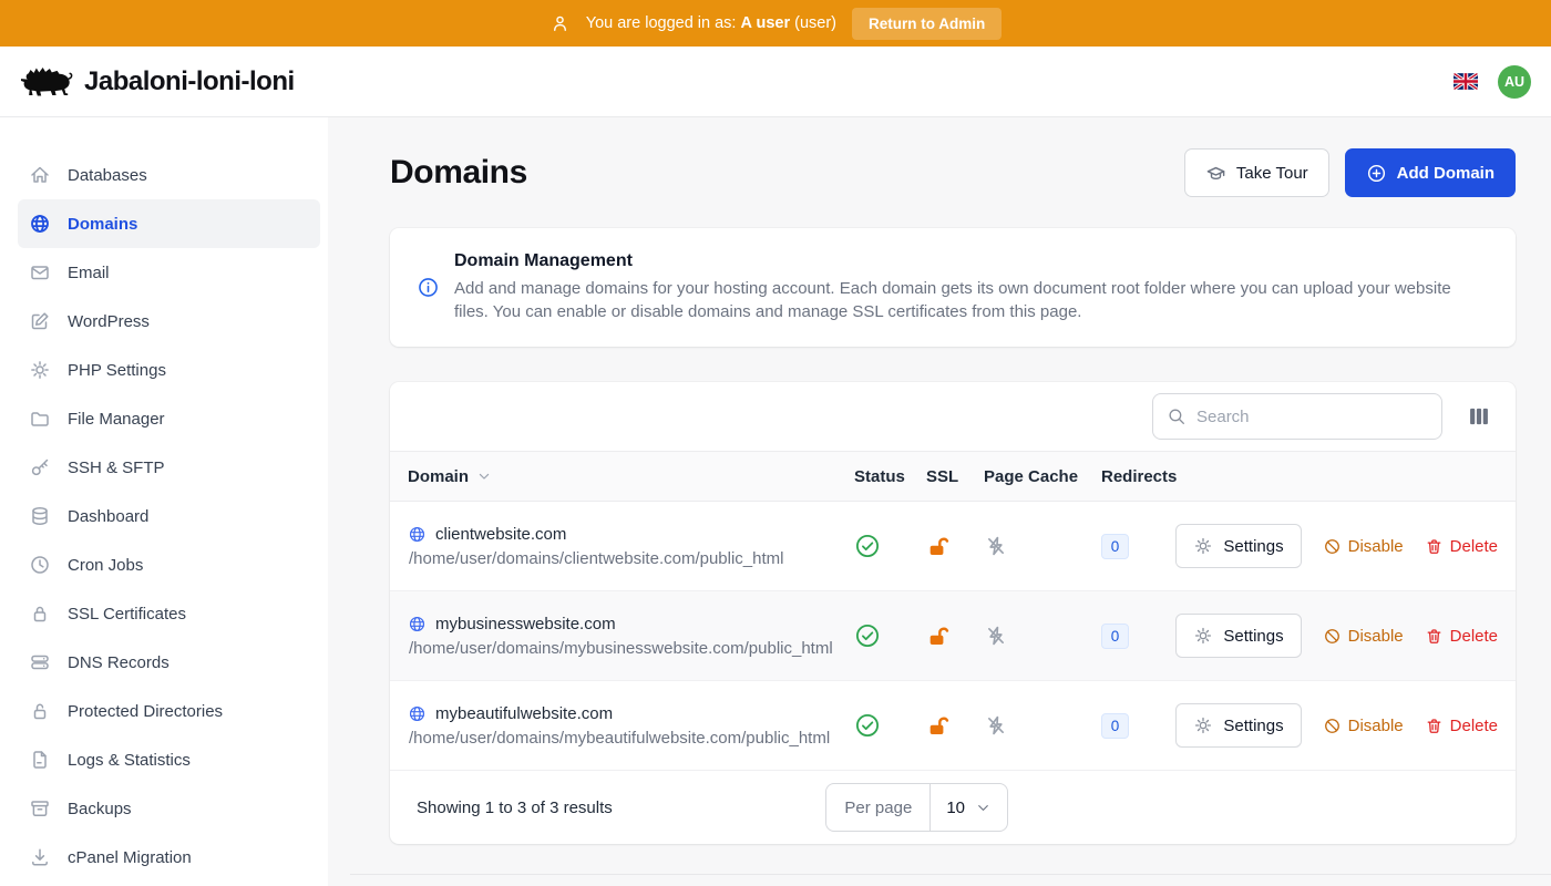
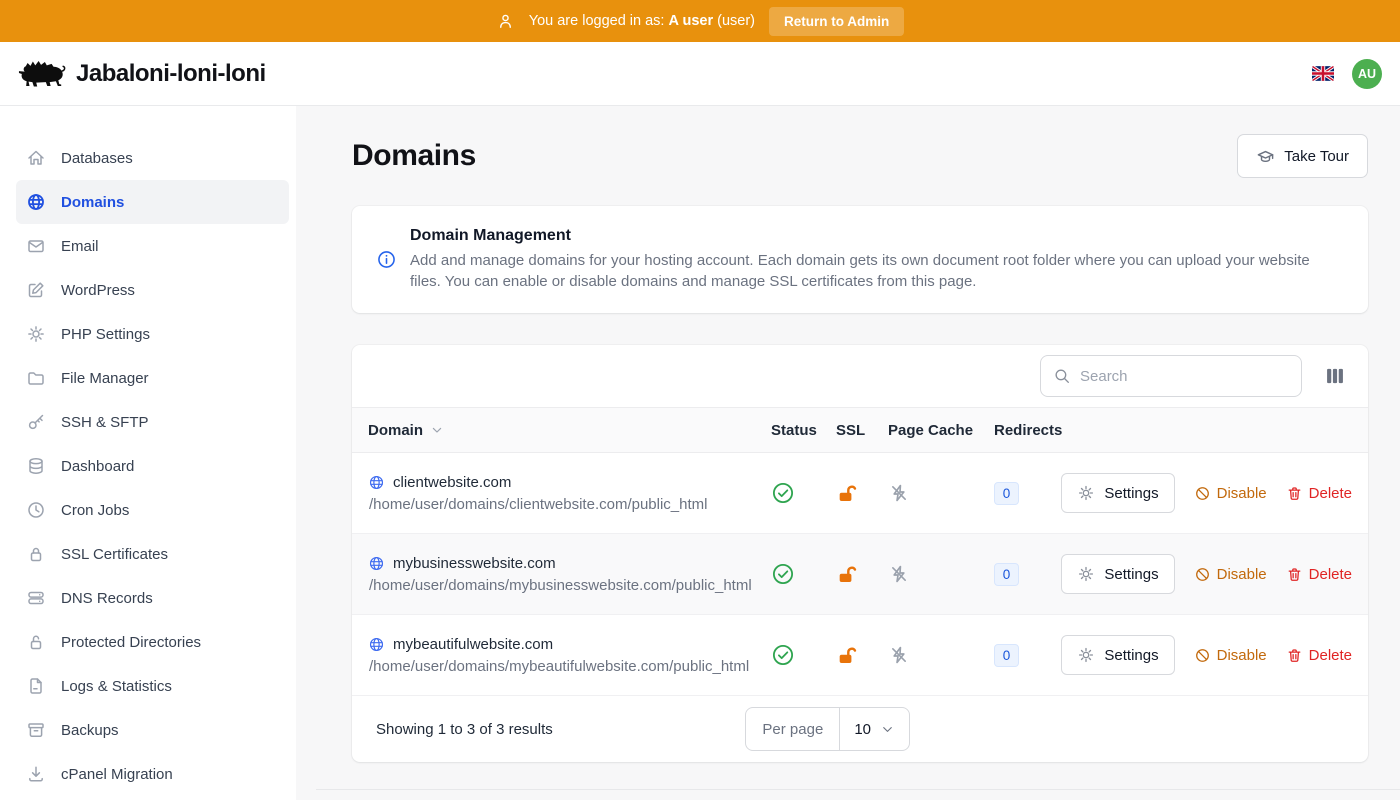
  You are logged in as: A user (user)
  Return to Admin
  Jabaloni-loni-loni
  AU
  Databases
  Domains
  Email
  WordPress
  PHP Settings
  File Manager
  SSH & SFTP
  Dashboard
  Cron Jobs
  SSL Certificates
  DNS Records
  Protected Directories
  Logs & Statistics
  Backups
  cPanel Migration
  Domains
  Take Tour
- Add Domain
  Domain Management
  Add and manage domains for your hosting account. Each domain gets its own document root folder where you can upload your website files. You can enable or disable domains and manage SSL certificates from this page.
  Search
  Domain
  Status
  SSL
  Page Cache
  Redirects
  clientwebsite.com
  /home/user/domains/clientwebsite.com/public_html
  0
  Settings
  Disable
  Delete
  mybusinesswebsite.com
  /home/user/domains/mybusinesswebsite.com/public_html
  0
  Settings
  Disable
  Delete
  mybeautifulwebsite.com
  /home/user/domains/mybeautifulwebsite.com/public_html
  0
  Settings
  Disable
  Delete
  Showing 1 to 3 of 3 results
  Per page
  10
